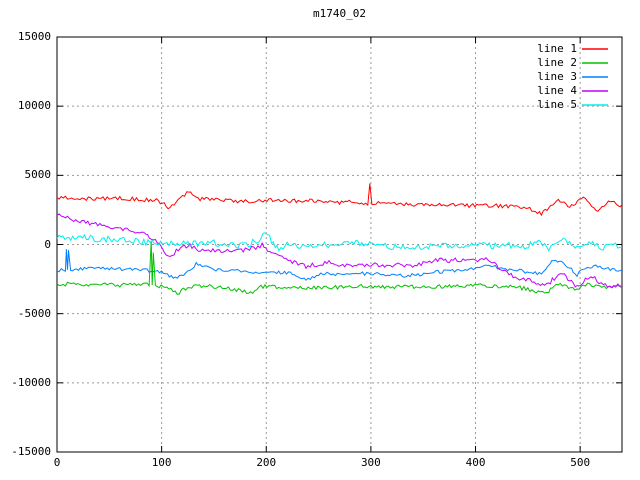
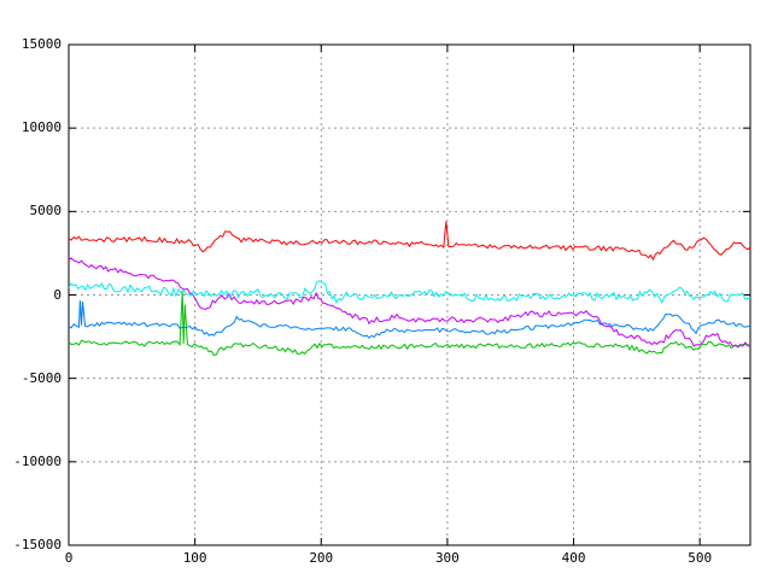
- m1740_02
- line 1
- line 2
- line 3
- line 4
- line 5
  -15000
  -10000
  -5000
  0
  5000
  10000
  15000
  0
  100
  200
  300
  400
  500
